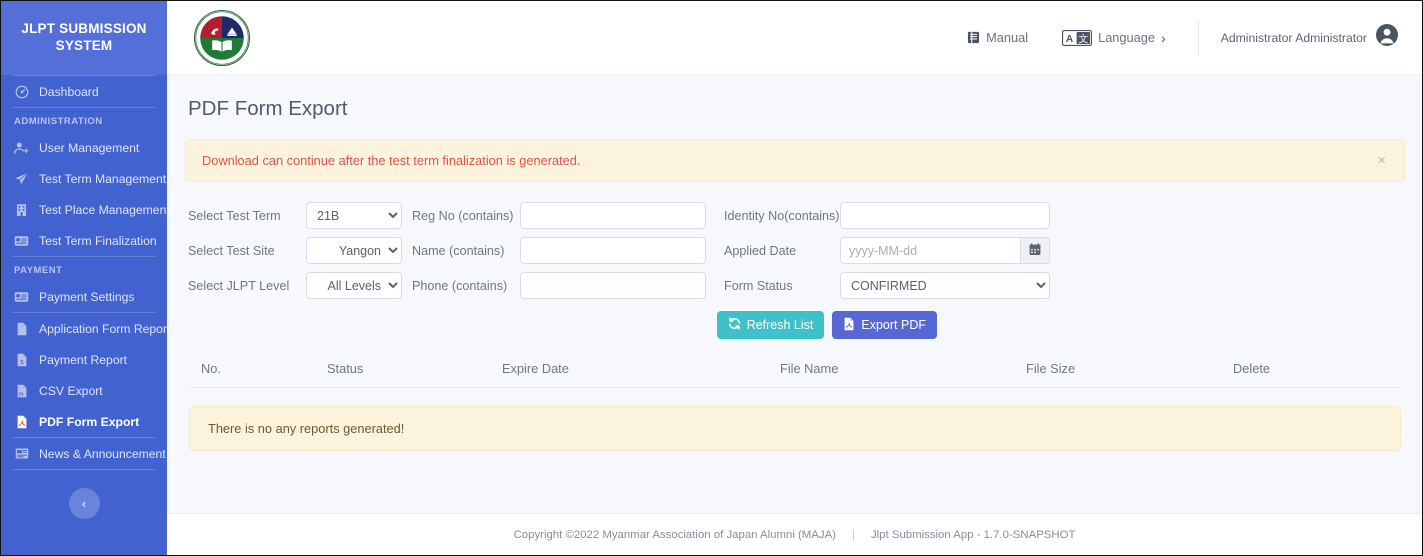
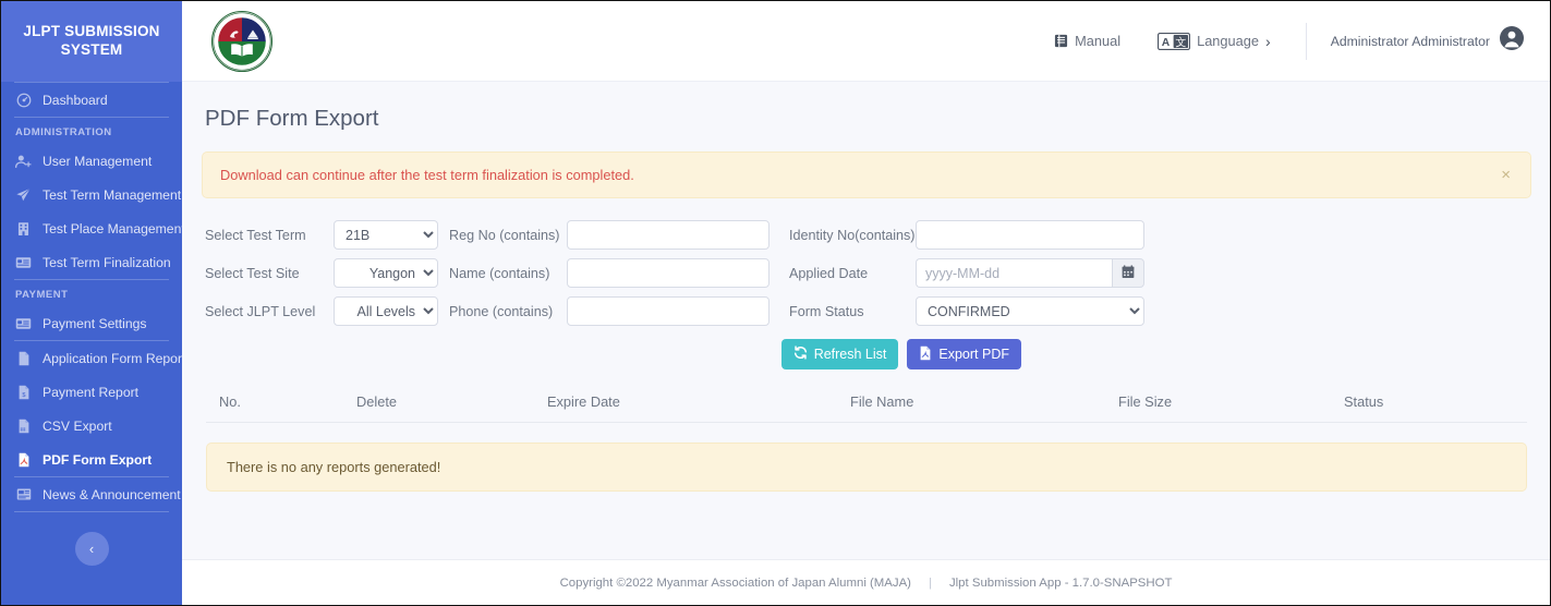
  JLPT SUBMISSION SYSTEM
  Dashboard
  ADMINISTRATION
  User Management
  Test Term Management
  Test Place Managemen
  Test Term Finalization
  PAYMENT
  Payment Settings
  Application Form Repor
  Payment Report
  CSV Export
  PDF Form Export
  News & Announcement
  ‹
  Manual
  A
  文
  Language
  ›
  Administrator Administrator
  PDF Form Export
- Download can continue after the test term finalization is generated.
+ Download can continue after the test term finalization is completed.
  ×
  Select Test Term
  21B
  Reg No (contains)
  Identity No(contains)
  Select Test Site
  Yangon
  Name (contains)
  Applied Date
  yyyy-MM-dd
  Select JLPT Level
  All Levels
  Phone (contains)
  Form Status
  CONFIRMED
  Refresh List
  Export PDF
  No.
- Status
+ Delete
  Expire Date
  File Name
  File Size
- Delete
+ Status
  There is no any reports generated!
  Copyright ©2022 Myanmar Association of Japan Alumni (MAJA)
  |
  Jlpt Submission App - 1.7.0-SNAPSHOT
